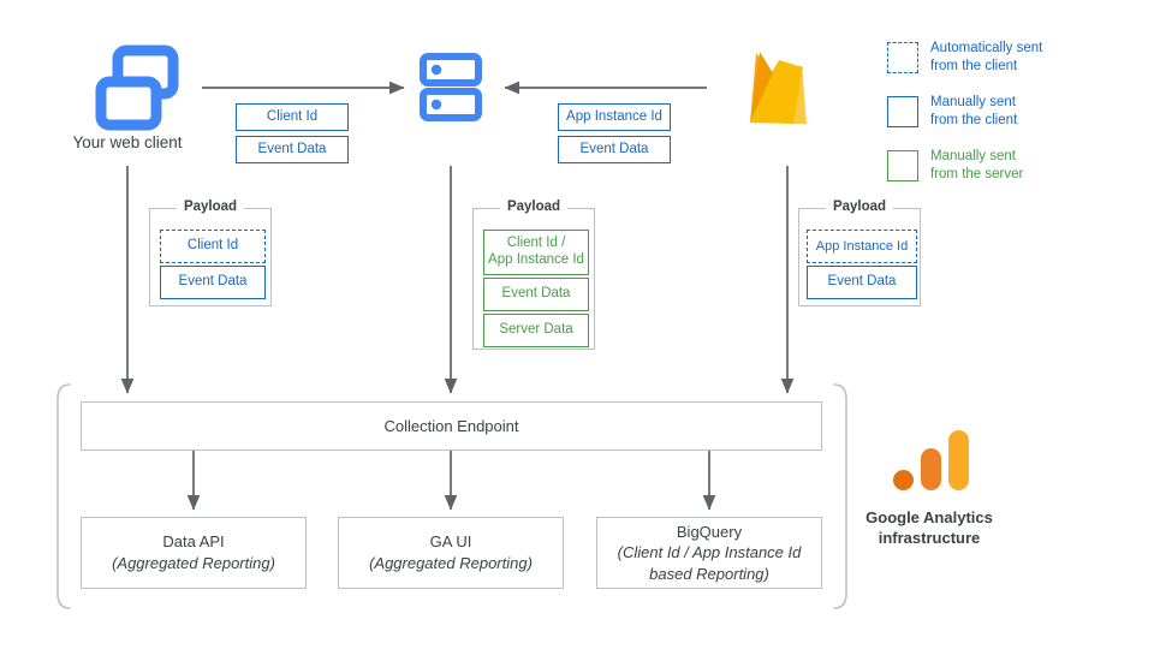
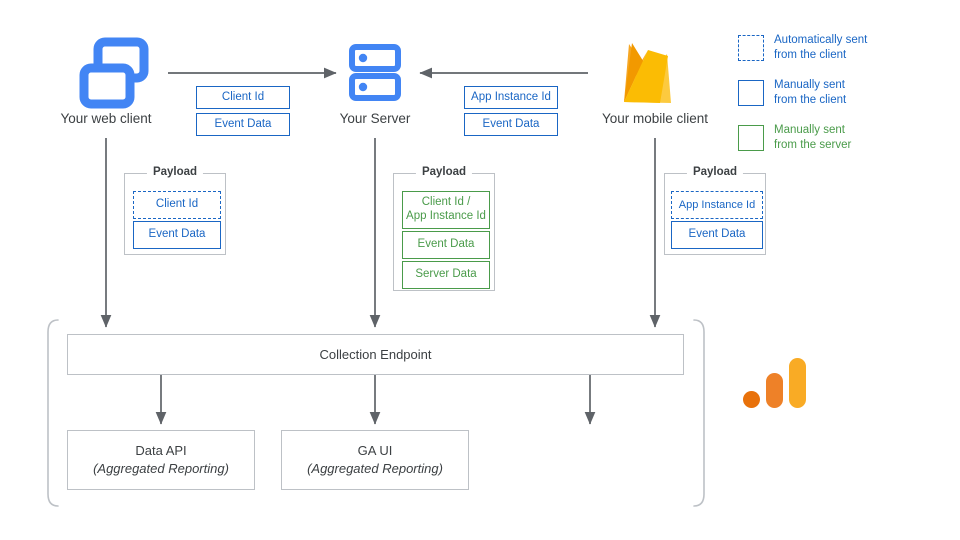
  Your web client
+ Your Server
+ Your mobile client
  Client Id
  Event Data
  App Instance Id
  Event Data
  Payload
  Client Id
  Event Data
  Payload
  Client Id /
  App Instance Id
  Event Data
  Server Data
  Payload
  App Instance Id
  Event Data
  Collection Endpoint
  Data API
  (Aggregated Reporting)
  GA UI
  (Aggregated Reporting)
- BigQuery
- (Client Id / App Instance Id
- based Reporting)
- Google Analytics
- infrastructure
  Automatically sent
  from the client
  Manually sent
  from the client
  Manually sent
  from the server
